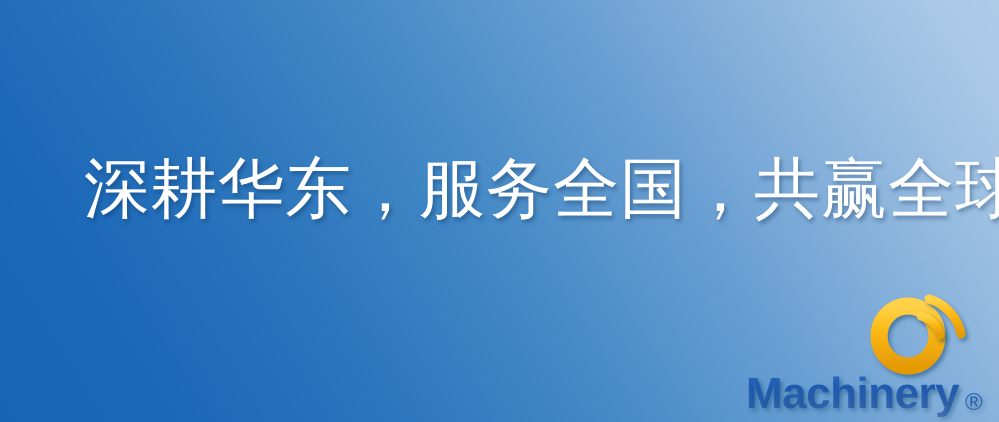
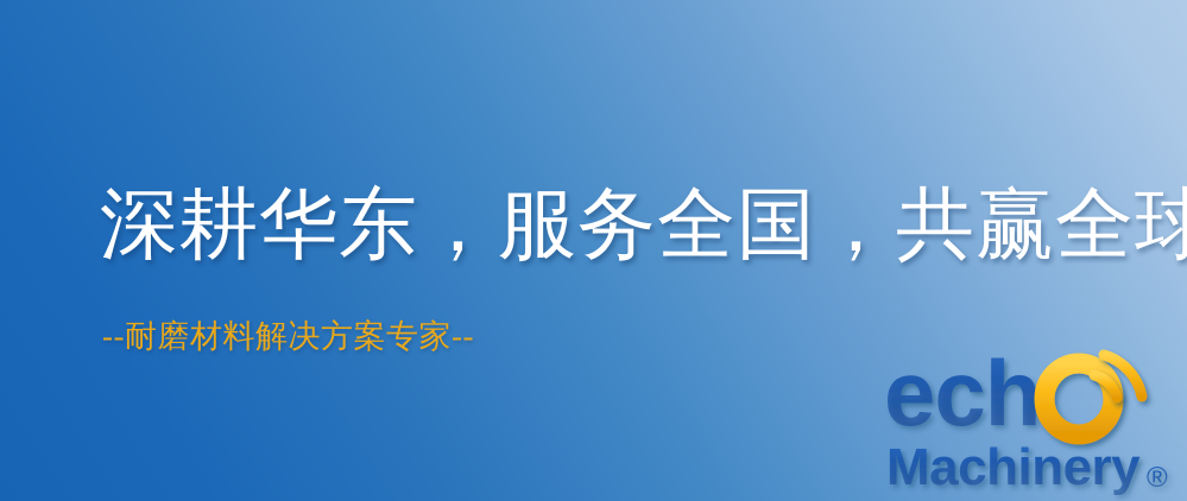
  深耕华东，服务全国，共赢全球
+ --耐磨材料解决方案专家--
+ ech
  Machinery
  ®
